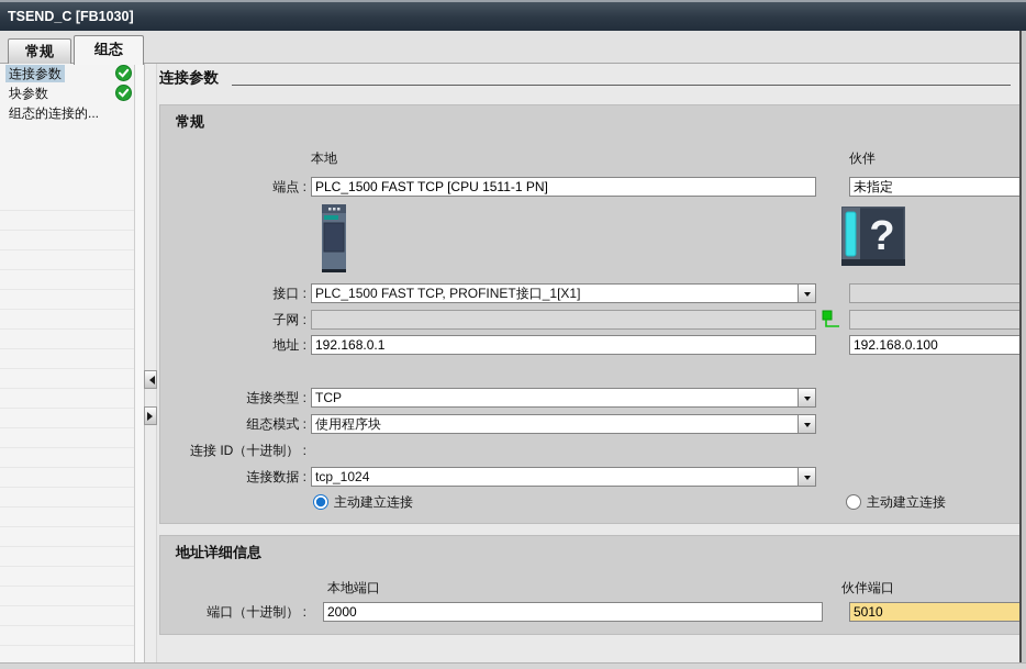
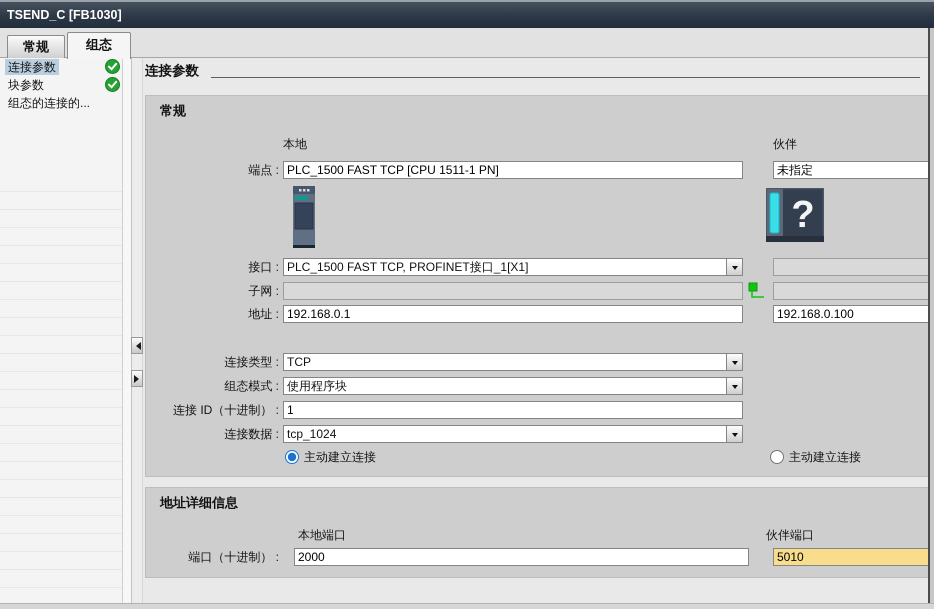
  TSEND_C [FB1030]
  常规
  组态
  连接参数
  块参数
  组态的连接的...
  连接参数
  常规
  本地
  伙伴
  端点 :
  PLC_1500 FAST TCP [CPU 1511-1 PN]
  未指定
  ?
  接口 :
  PLC_1500 FAST TCP, PROFINET接口_1[X1]
  子网 :
  地址 :
  192.168.0.1
  192.168.0.100
  连接类型 :
  TCP
  组态模式 :
  使用程序块
  连接 ID（十进制） :
+ 1
  连接数据 :
  tcp_1024
  主动建立连接
  主动建立连接
  地址详细信息
  本地端口
  伙伴端口
  端口（十进制） :
  2000
  5010
